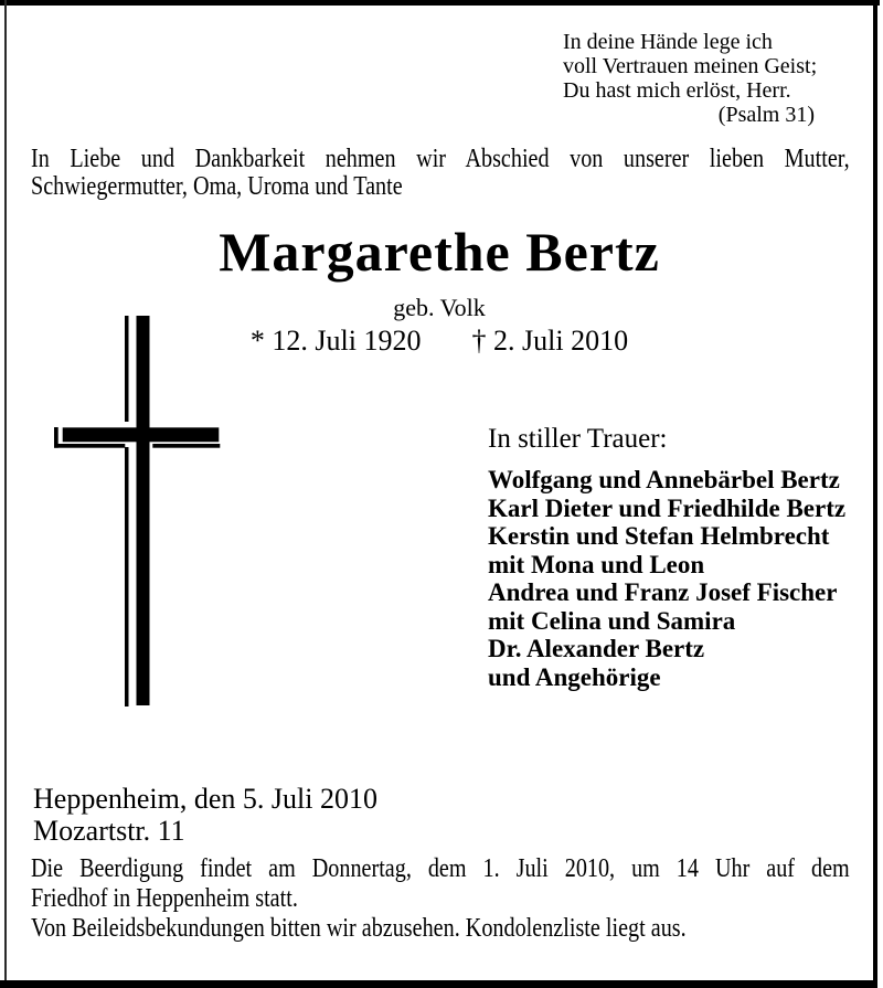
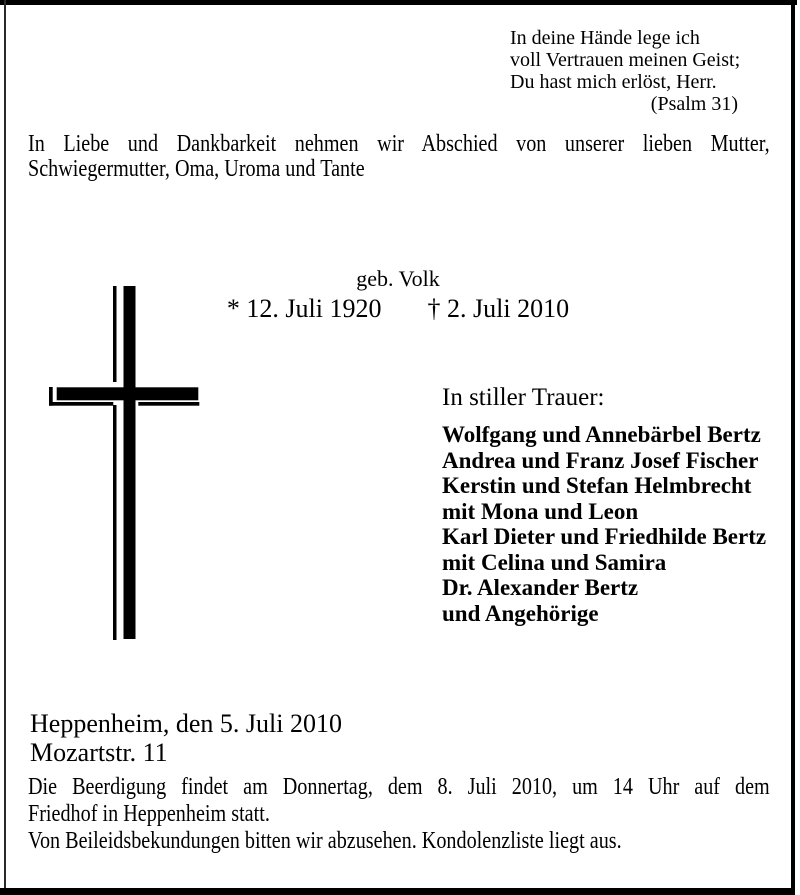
  In deine Hände lege ich
  voll Vertrauen meinen Geist;
  Du hast mich erlöst, Herr.
  (Psalm 31)
  In Liebe und Dankbarkeit nehmen wir Abschied von unserer lieben Mutter,
  Schwiegermutter, Oma, Uroma und Tante
- Margarethe Bertz
  geb. Volk
  * 12. Juli 1920
  † 2. Juli 2010
  In stiller Trauer:
  Wolfgang und Annebärbel Bertz
- Karl Dieter und Friedhilde Bertz
+ Andrea und Franz Josef Fischer
  Kerstin und Stefan Helmbrecht
  mit Mona und Leon
- Andrea und Franz Josef Fischer
+ Karl Dieter und Friedhilde Bertz
  mit Celina und Samira
  Dr. Alexander Bertz
  und Angehörige
  Heppenheim, den 5. Juli 2010
  Mozartstr. 11
- Die Beerdigung findet am Donnertag, dem 1. Juli 2010, um 14 Uhr auf dem
+ Die Beerdigung findet am Donnertag, dem 8. Juli 2010, um 14 Uhr auf dem
  Friedhof in Heppenheim statt.
  Von Beileidsbekundungen bitten wir abzusehen. Kondolenzliste liegt aus.
